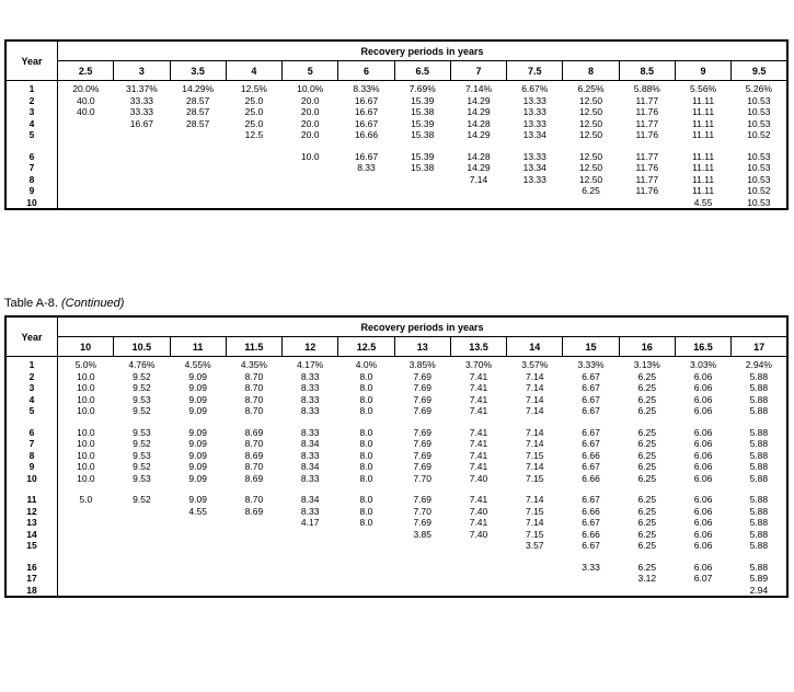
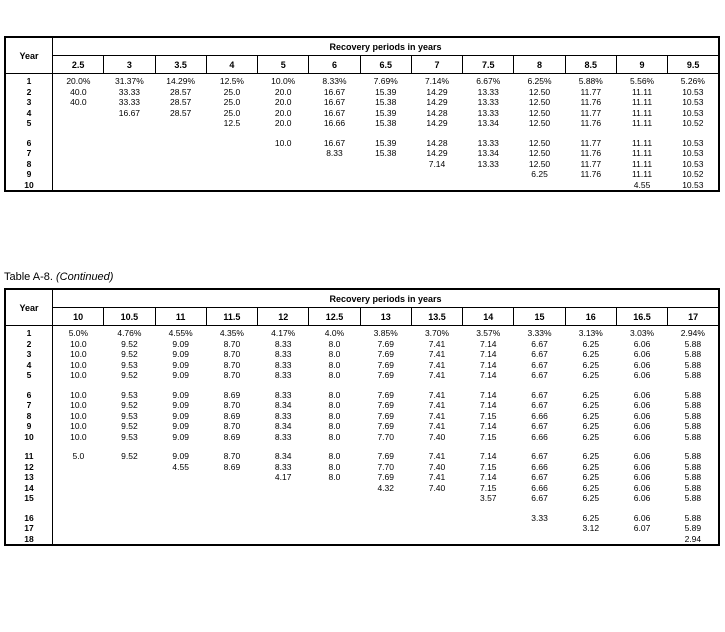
  Year	Recovery periods in years
  2.5	3	3.5	4	5	6	6.5	7	7.5	8	8.5	9	9.5
  1	20.0%	31.37%	14.29%	12.5%	10.0%	8.33%	7.69%	7.14%	6.67%	6.25%	5.88%	5.56%	5.26%
  2	40.0	33.33	28.57	25.0	20.0	16.67	15.39	14.29	13.33	12.50	11.77	11.11	10.53
  3	40.0	33.33	28.57	25.0	20.0	16.67	15.38	14.29	13.33	12.50	11.76	11.11	10.53
  4		16.67	28.57	25.0	20.0	16.67	15.39	14.28	13.33	12.50	11.77	11.11	10.53
  5				12.5	20.0	16.66	15.38	14.29	13.34	12.50	11.76	11.11	10.52
  6					10.0	16.67	15.39	14.28	13.33	12.50	11.77	11.11	10.53
  7						8.33	15.38	14.29	13.34	12.50	11.76	11.11	10.53
  8								7.14	13.33	12.50	11.77	11.11	10.53
  9										6.25	11.76	11.11	10.52
  10												4.55	10.53
  Table A-8. (Continued)
  Year	Recovery periods in years
  10	10.5	11	11.5	12	12.5	13	13.5	14	15	16	16.5	17
  1	5.0%	4.76%	4.55%	4.35%	4.17%	4.0%	3.85%	3.70%	3.57%	3.33%	3.13%	3.03%	2.94%
  2	10.0	9.52	9.09	8.70	8.33	8.0	7.69	7.41	7.14	6.67	6.25	6.06	5.88
  3	10.0	9.52	9.09	8.70	8.33	8.0	7.69	7.41	7.14	6.67	6.25	6.06	5.88
  4	10.0	9.53	9.09	8.70	8.33	8.0	7.69	7.41	7.14	6.67	6.25	6.06	5.88
  5	10.0	9.52	9.09	8.70	8.33	8.0	7.69	7.41	7.14	6.67	6.25	6.06	5.88
  6	10.0	9.53	9.09	8.69	8.33	8.0	7.69	7.41	7.14	6.67	6.25	6.06	5.88
  7	10.0	9.52	9.09	8.70	8.34	8.0	7.69	7.41	7.14	6.67	6.25	6.06	5.88
  8	10.0	9.53	9.09	8.69	8.33	8.0	7.69	7.41	7.15	6.66	6.25	6.06	5.88
  9	10.0	9.52	9.09	8.70	8.34	8.0	7.69	7.41	7.14	6.67	6.25	6.06	5.88
  10	10.0	9.53	9.09	8.69	8.33	8.0	7.70	7.40	7.15	6.66	6.25	6.06	5.88
  11	5.0	9.52	9.09	8.70	8.34	8.0	7.69	7.41	7.14	6.67	6.25	6.06	5.88
  12			4.55	8.69	8.33	8.0	7.70	7.40	7.15	6.66	6.25	6.06	5.88
  13					4.17	8.0	7.69	7.41	7.14	6.67	6.25	6.06	5.88
- 14							3.85	7.40	7.15	6.66	6.25	6.06	5.88
+ 14							4.32	7.40	7.15	6.66	6.25	6.06	5.88
  15									3.57	6.67	6.25	6.06	5.88
  16										3.33	6.25	6.06	5.88
  17											3.12	6.07	5.89
  18													2.94
